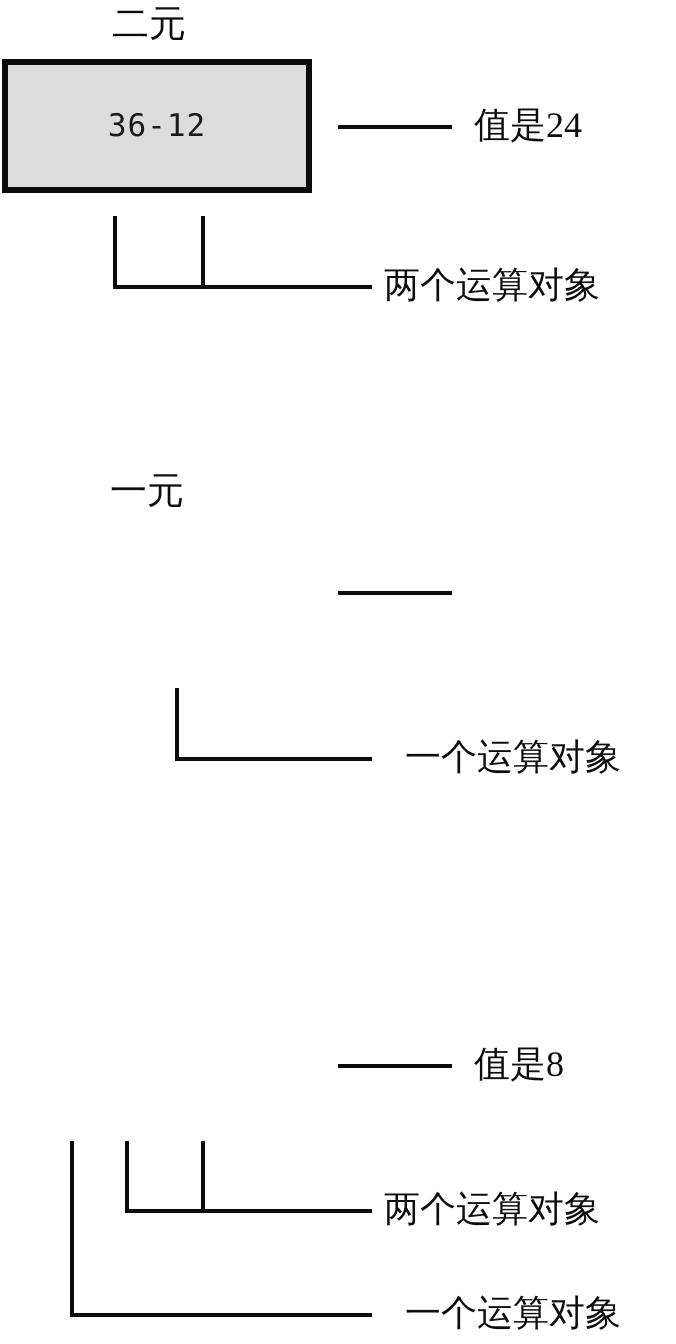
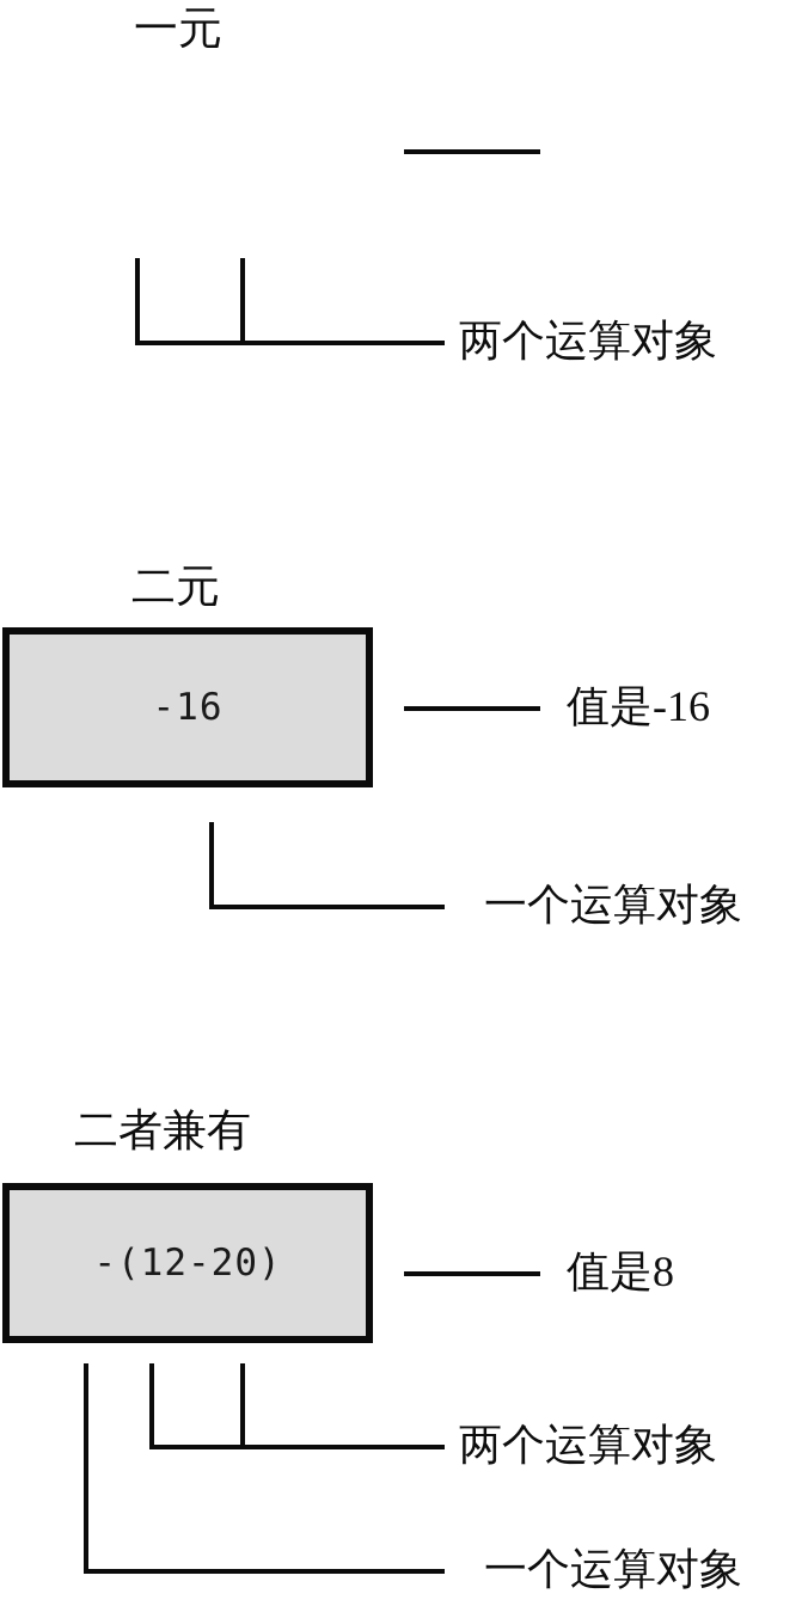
- 二元
+ 一元
- 36-12
- 值是24
  两个运算对象
- 一元
+ 二元
+ -16
+ 值是-16
  一个运算对象
+ 二者兼有
+ -(12-20)
  值是8
  两个运算对象
  一个运算对象
